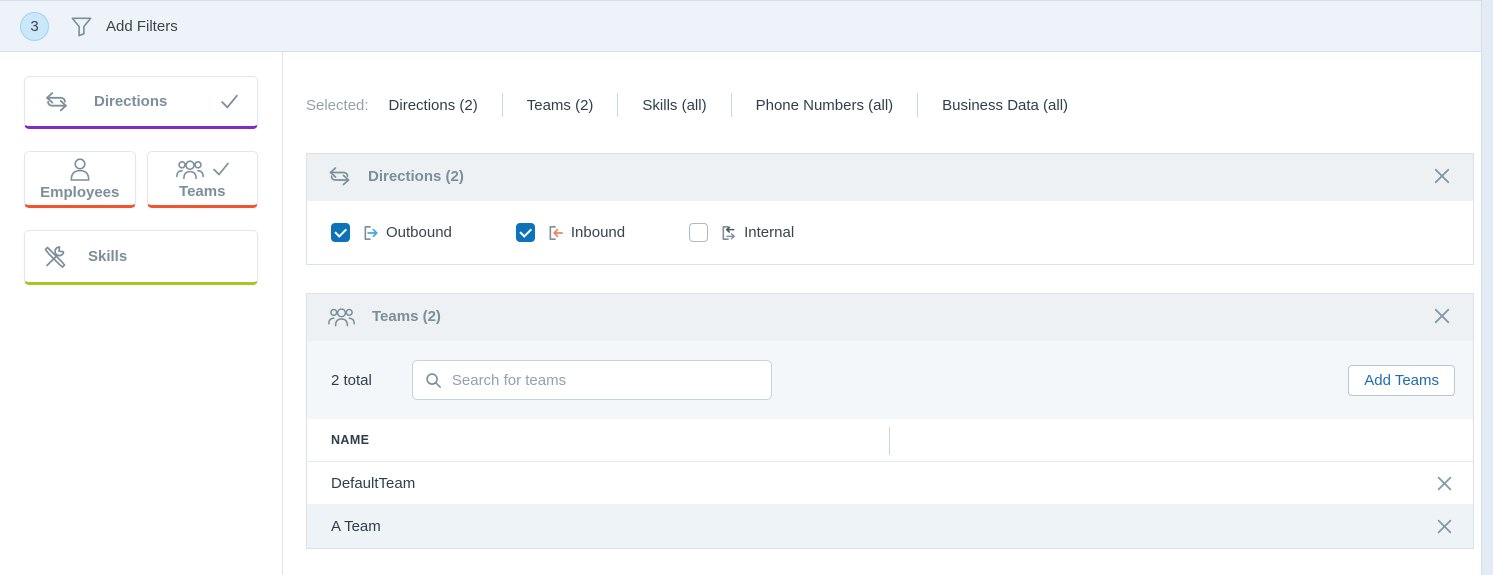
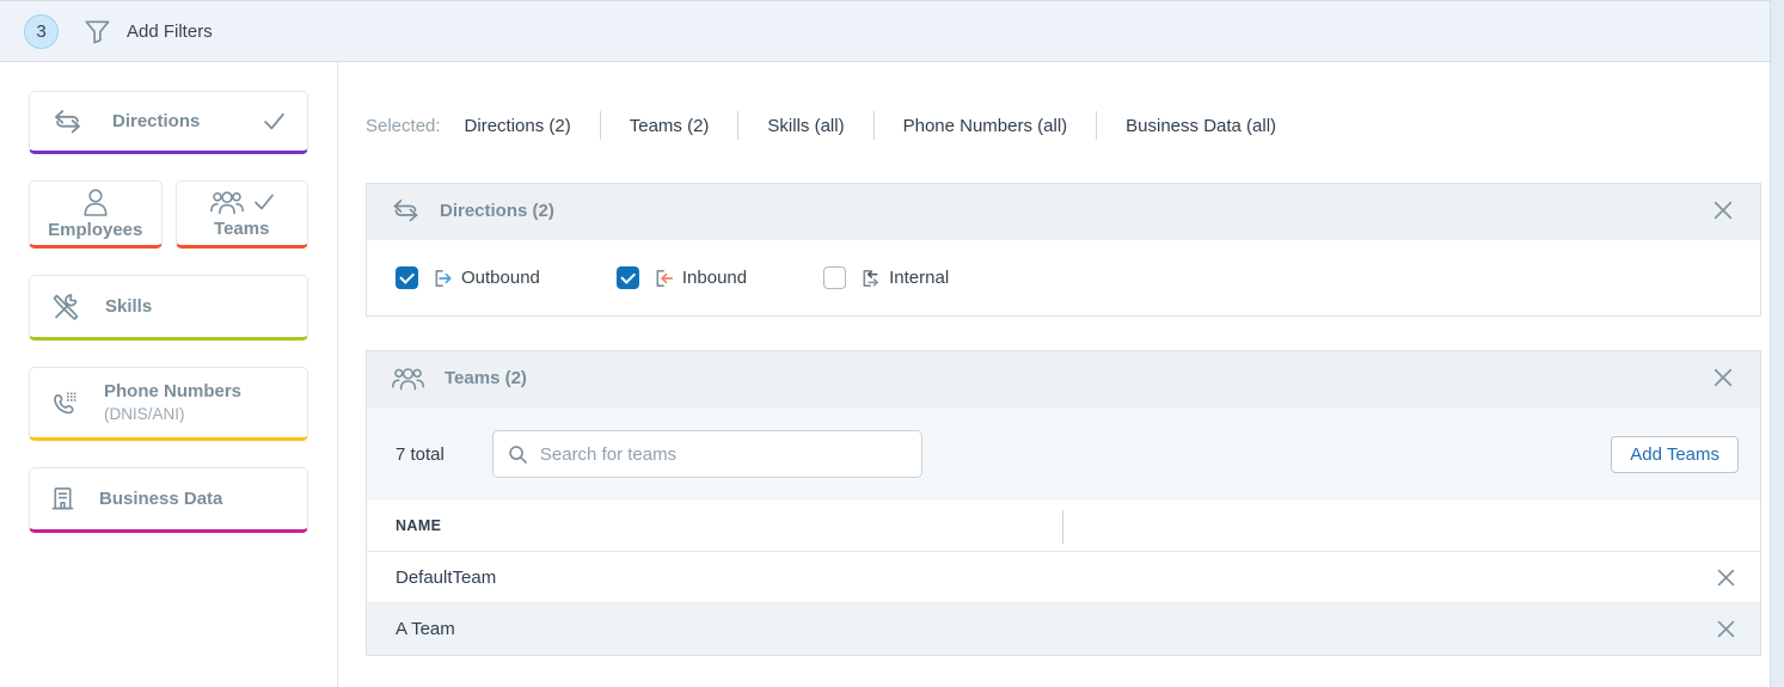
  3
  Add Filters
  Directions
  Employees
  Teams
  Skills
+ Phone Numbers (DNIS/ANI)
+ Business Data
  Selected:
  Directions (2)
  Teams (2)
  Skills (all)
  Phone Numbers (all)
  Business Data (all)
  Directions (2)
  Outbound
  Inbound
  Internal
  Teams (2)
- 2 total
+ 7 total
  Search for teams
  Add Teams
  NAME
  DefaultTeam
  A Team
